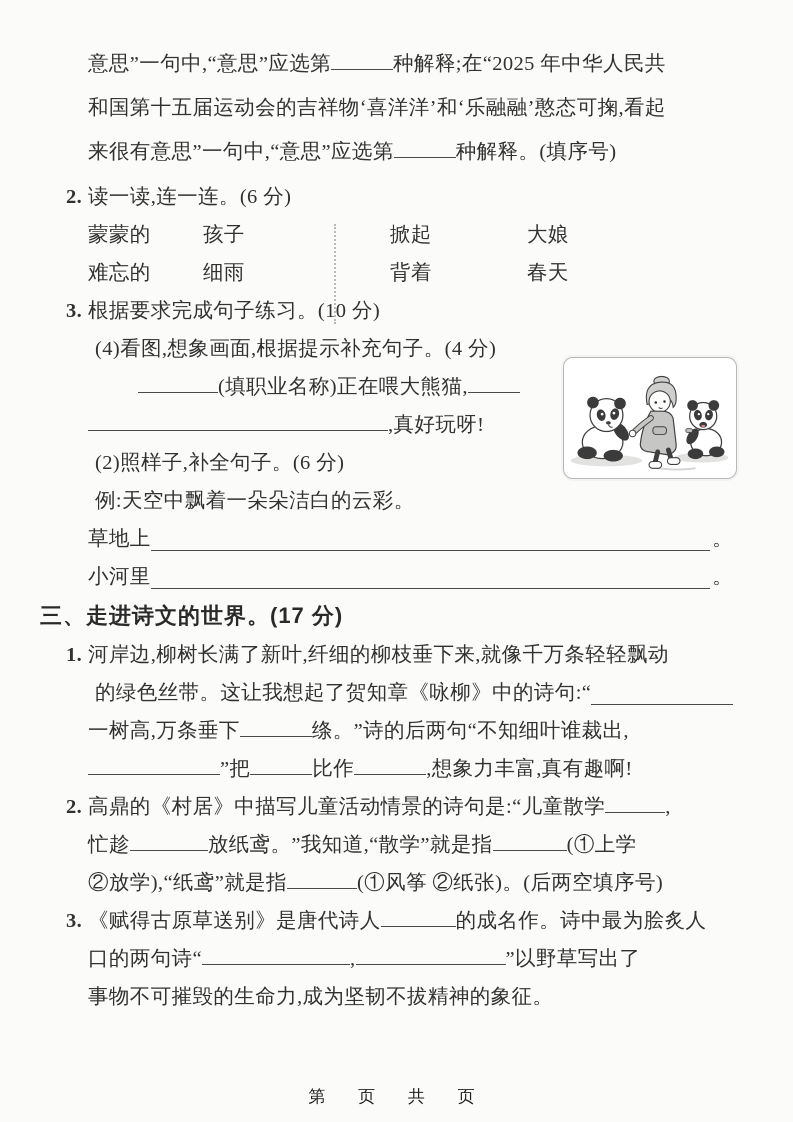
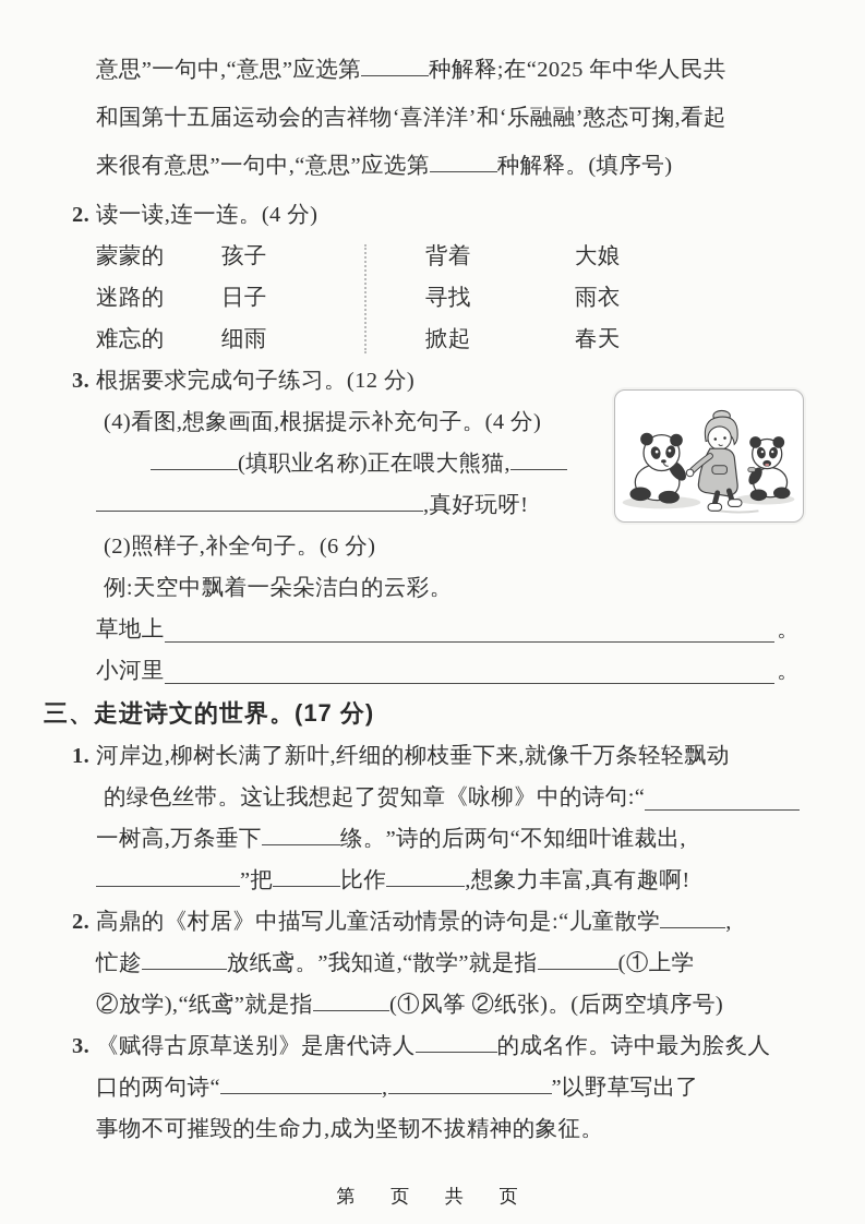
  意思”一句中,“意思”应选第 种解释;在“2025 年中华人民共
  和国第十五届运动会的吉祥物‘喜洋洋’和‘乐融融’憨态可掬,看起
  来很有意思”一句中,“意思”应选第 种解释。(填序号)
- 2. 读一读,连一连。(6 分)
+ 2. 读一读,连一连。(4 分)
  蒙蒙的
  孩子
- 掀起
+ 背着
  大娘
+ 迷路的
+ 日子
+ 寻找
+ 雨衣
  难忘的
  细雨
- 背着
+ 掀起
  春天
- 3. 根据要求完成句子练习。(10 分)
+ 3. 根据要求完成句子练习。(12 分)
  (4)看图,想象画面,根据提示补充句子。(4 分)
  (填职业名称)正在喂大熊猫,
  ,真好玩呀!
  (2)照样子,补全句子。(6 分)
  例:天空中飘着一朵朵洁白的云彩。
  草地上
  。
  小河里
  。
  三、走进诗文的世界。(17 分)
  1. 河岸边,柳树长满了新叶,纤细的柳枝垂下来,就像千万条轻轻飘动
  的绿色丝带。这让我想起了贺知章《咏柳》中的诗句:“
  一树高,万条垂下 绦。”诗的后两句“不知细叶谁裁出,
  ”把 比作 ,想象力丰富,真有趣啊!
  2. 高鼎的《村居》中描写儿童活动情景的诗句是:“儿童散学 ,
  忙趁 放纸鸢。”我知道,“散学”就是指 (①上学
  ②放学),“纸鸢”就是指 (①风筝 ②纸张)。(后两空填序号)
  3. 《赋得古原草送别》是唐代诗人 的成名作。诗中最为脍炙人
  口的两句诗“ , ”以野草写出了
  事物不可摧毁的生命力,成为坚韧不拔精神的象征。
  第 页 共 页
